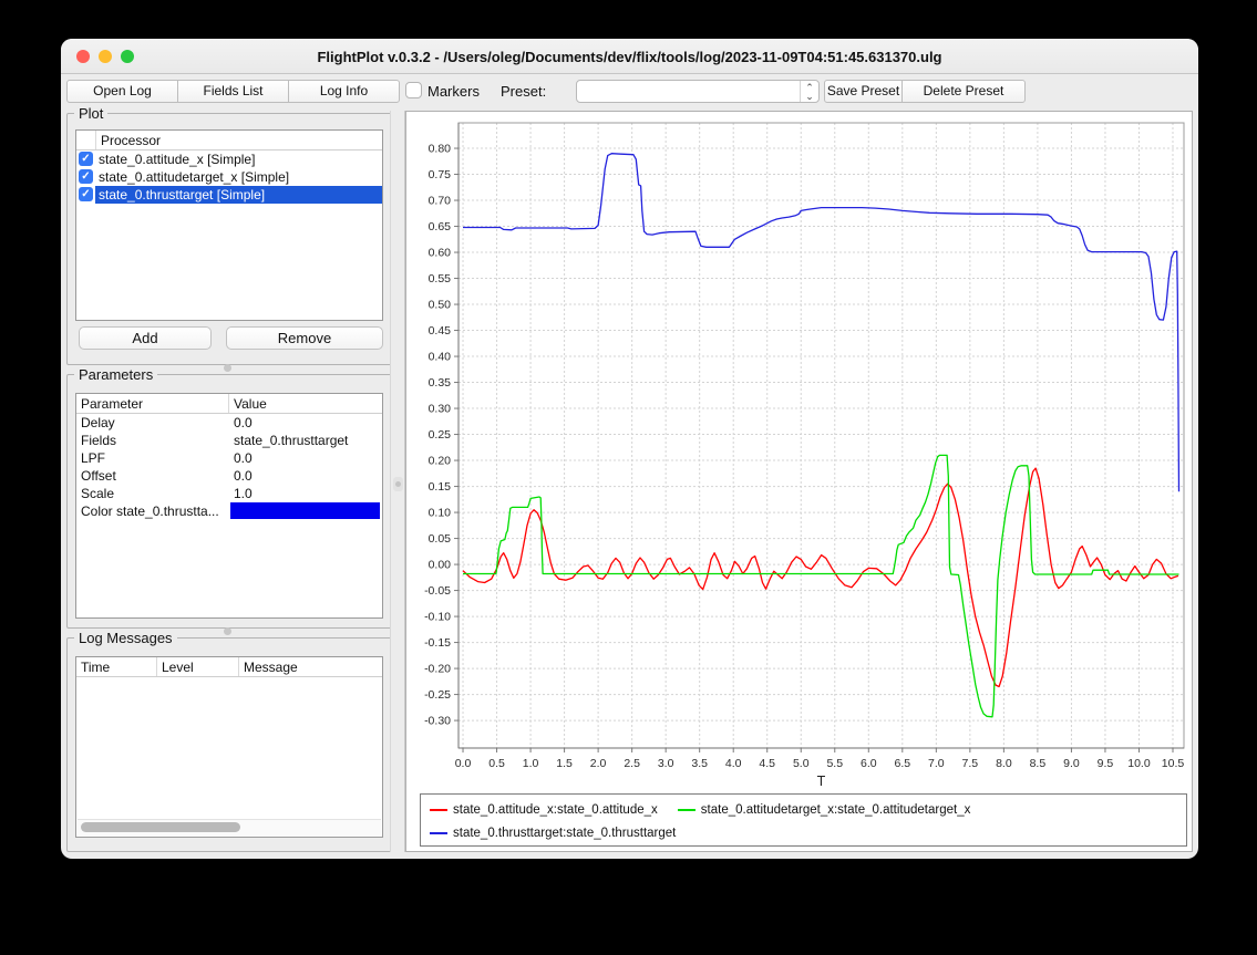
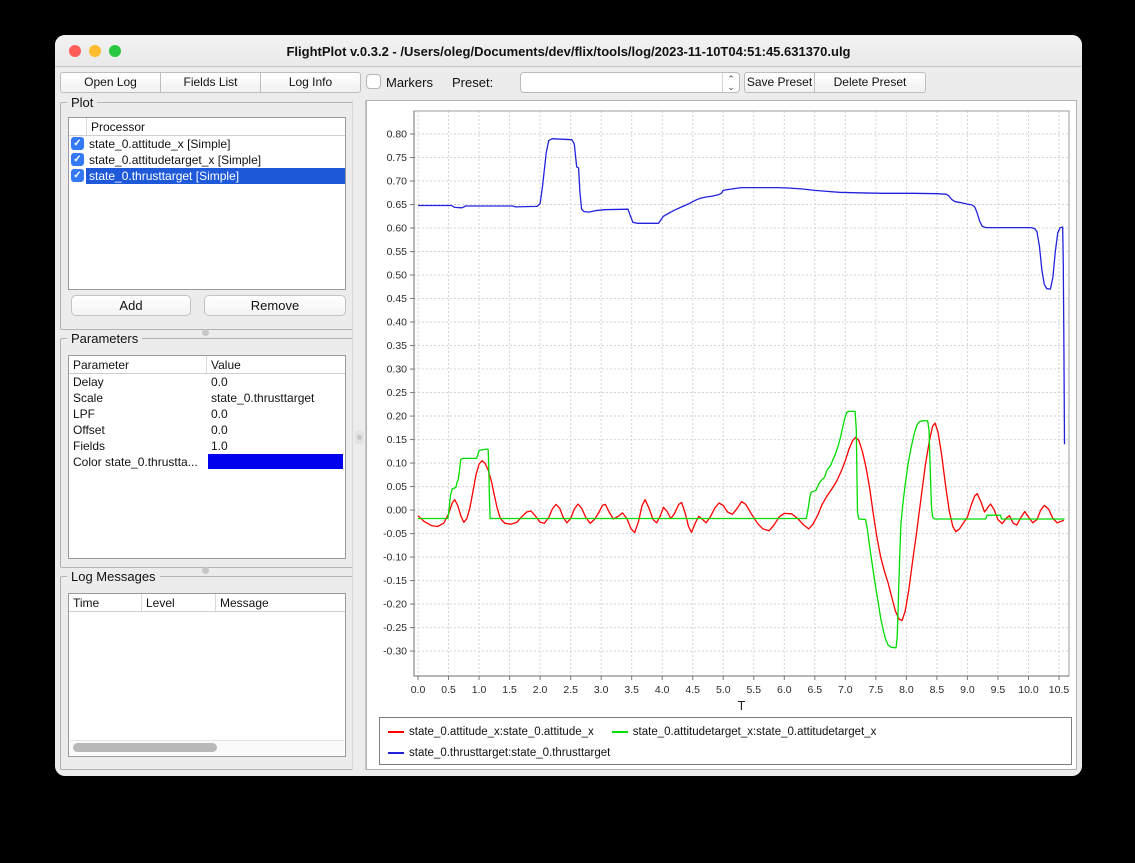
- FlightPlot v.0.3.2 - /Users/oleg/Documents/dev/flix/tools/log/2023-11-09T04:51:45.631370.ulg
+ FlightPlot v.0.3.2 - /Users/oleg/Documents/dev/flix/tools/log/2023-11-10T04:51:45.631370.ulg
  Open Log
  Fields List
  Log Info
  Markers
  Preset:
  ⌃
  ⌄
  Save Preset
  Delete Preset
  Plot
  Processor
  ✓
  state_0.attitude_x [Simple]
  ✓
  state_0.attitudetarget_x [Simple]
  ✓
  state_0.thrusttarget [Simple]
  Add
  Remove
  Parameters
  Parameter
  Value
  Delay
  0.0
- Fields
+ Scale
  state_0.thrusttarget
  LPF
  0.0
  Offset
  0.0
- Scale
+ Fields
  1.0
  Color state_0.thrustta...
  Log Messages
  Time
  Level
  Message
  0.0
  0.5
  1.0
  1.5
  2.0
  2.5
  3.0
  3.5
  4.0
  4.5
  5.0
  5.5
  6.0
  6.5
  7.0
  7.5
  8.0
  8.5
  9.0
  9.5
  10.0
  10.5
  -0.30
  -0.25
  -0.20
  -0.15
  -0.10
  -0.05
  0.00
  0.05
  0.10
  0.15
  0.20
  0.25
  0.30
  0.35
  0.40
  0.45
  0.50
  0.55
  0.60
  0.65
  0.70
  0.75
  0.80
  T
  state_0.attitude_x:state_0.attitude_x
  state_0.attitudetarget_x:state_0.attitudetarget_x
  state_0.thrusttarget:state_0.thrusttarget
